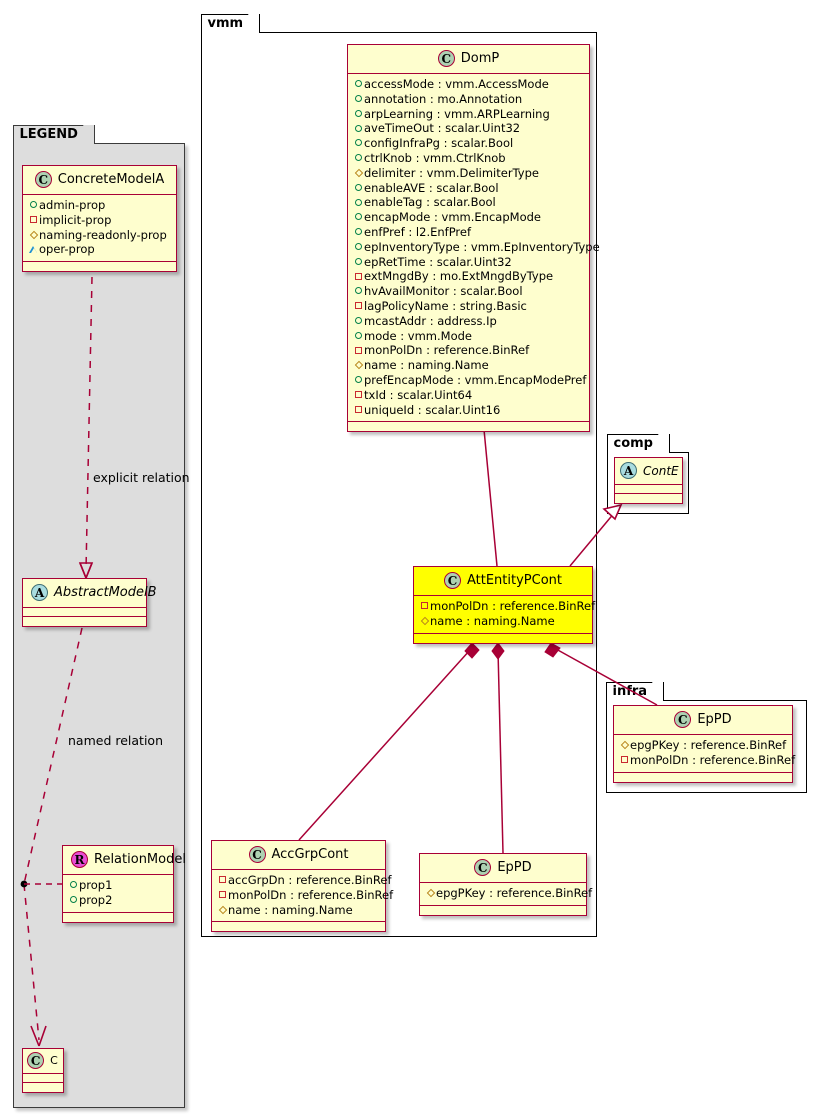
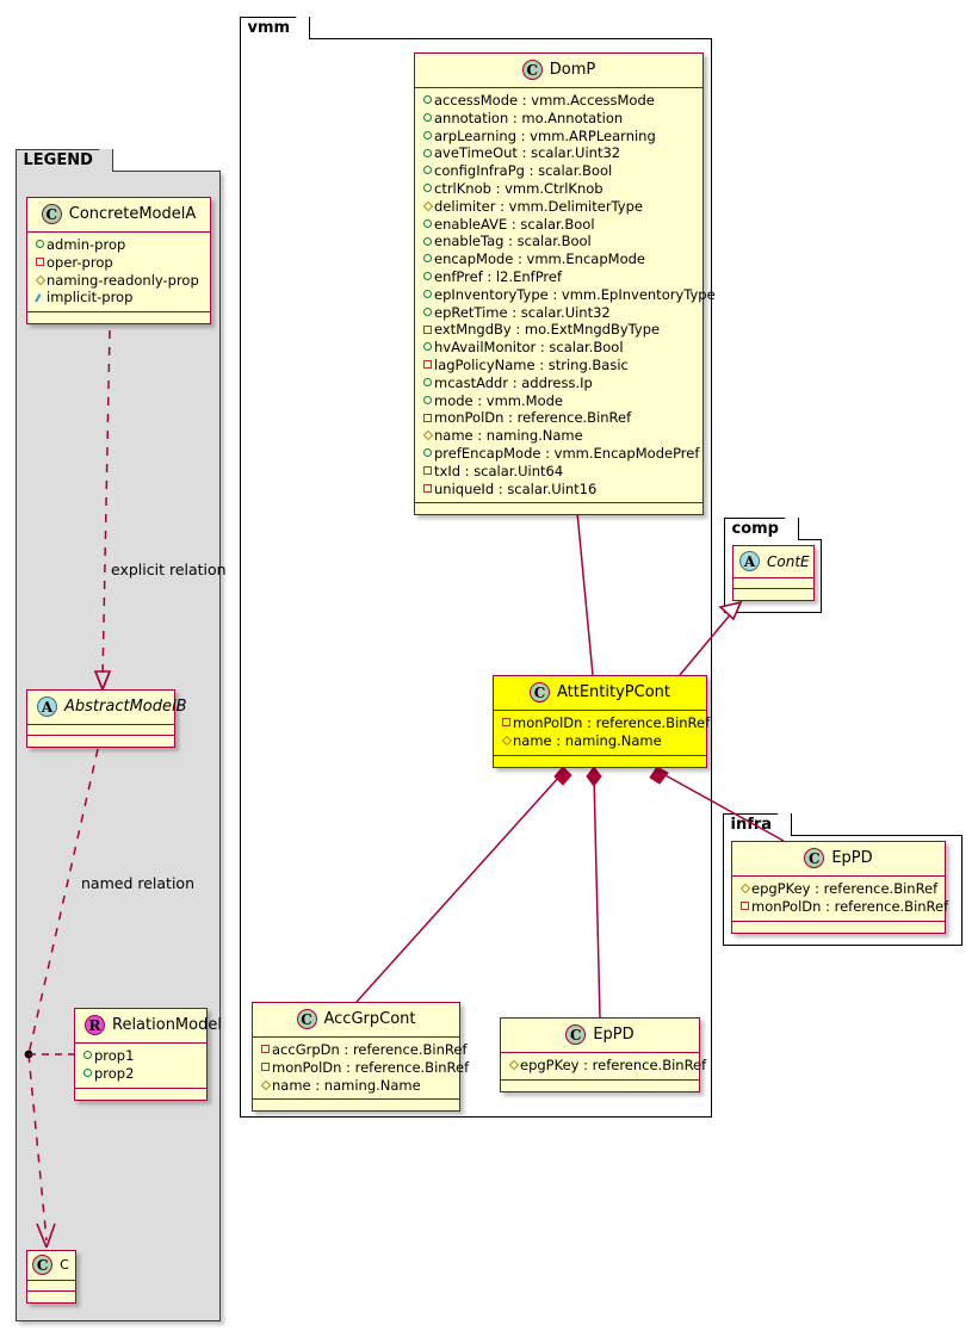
  LEGEND
  C ConcreteModelA
  admin-prop
- implicit-prop
+ oper-prop
  naming-readonly-prop
- oper-prop
+ implicit-prop
  A AbstractModelB
  R RelationModel
  prop1
  prop2
  C C
  explicit relation
  named relation
  vmm
  C DomP
  accessMode : vmm.AccessMode
  annotation : mo.Annotation
  arpLearning : vmm.ARPLearning
  aveTimeOut : scalar.Uint32
  configInfraPg : scalar.Bool
  ctrlKnob : vmm.CtrlKnob
  delimiter : vmm.DelimiterType
  enableAVE : scalar.Bool
  enableTag : scalar.Bool
  encapMode : vmm.EncapMode
  enfPref : l2.EnfPref
  epInventoryType : vmm.EpInventoryType
  epRetTime : scalar.Uint32
  extMngdBy : mo.ExtMngdByType
  hvAvailMonitor : scalar.Bool
  lagPolicyName : string.Basic
  mcastAddr : address.Ip
  mode : vmm.Mode
  monPolDn : reference.BinRef
  name : naming.Name
  prefEncapMode : vmm.EncapModePref
  txId : scalar.Uint64
  uniqueId : scalar.Uint16
  C AttEntityPCont
  monPolDn : reference.BinRef
  name : naming.Name
  C AccGrpCont
  accGrpDn : reference.BinRef
  monPolDn : reference.BinRef
  name : naming.Name
  C EpPD
  epgPKey : reference.BinRef
  comp
  A ContE
  infra
  C EpPD
  epgPKey : reference.BinRef
  monPolDn : reference.BinRef
